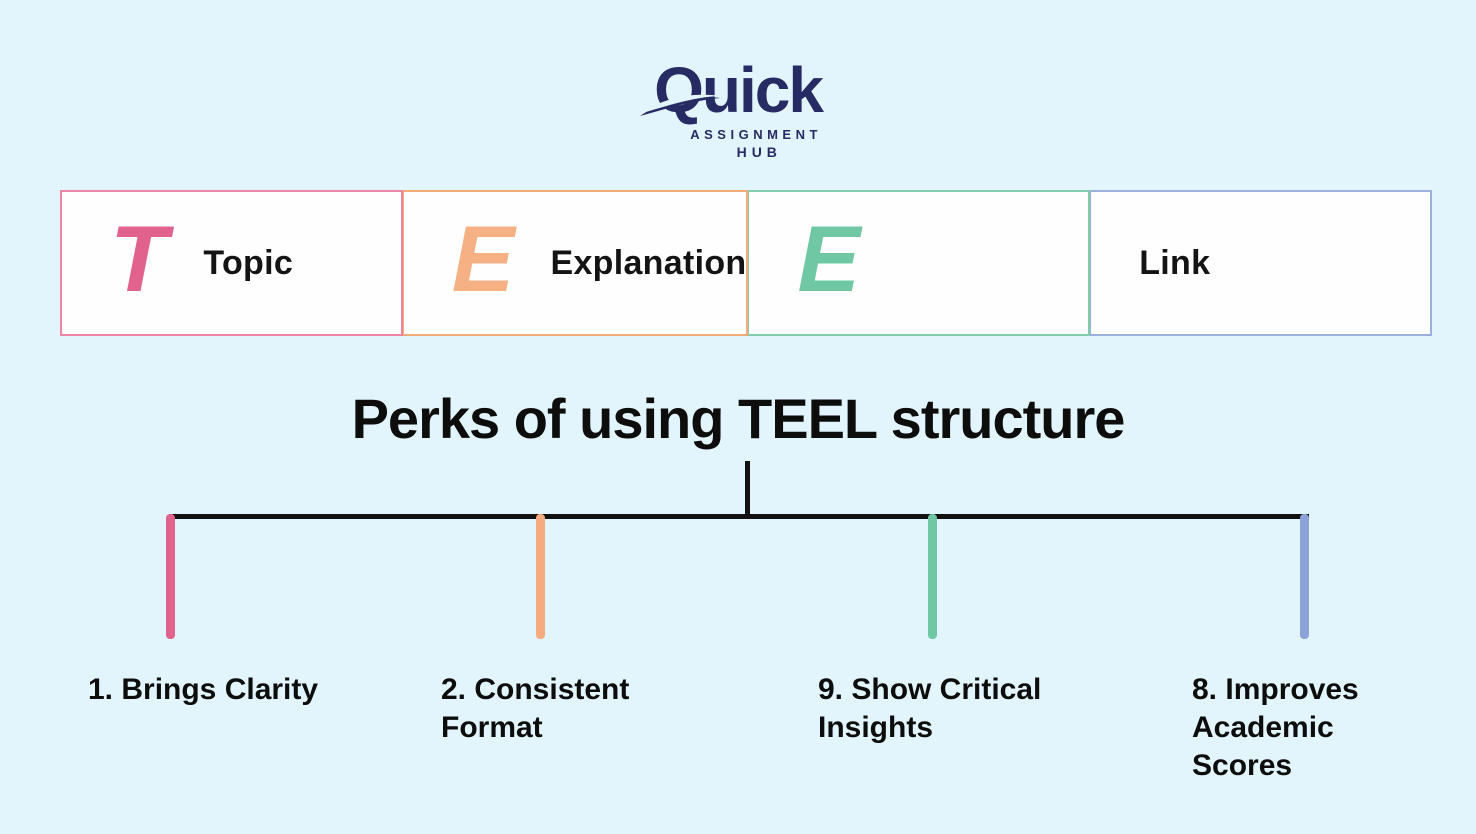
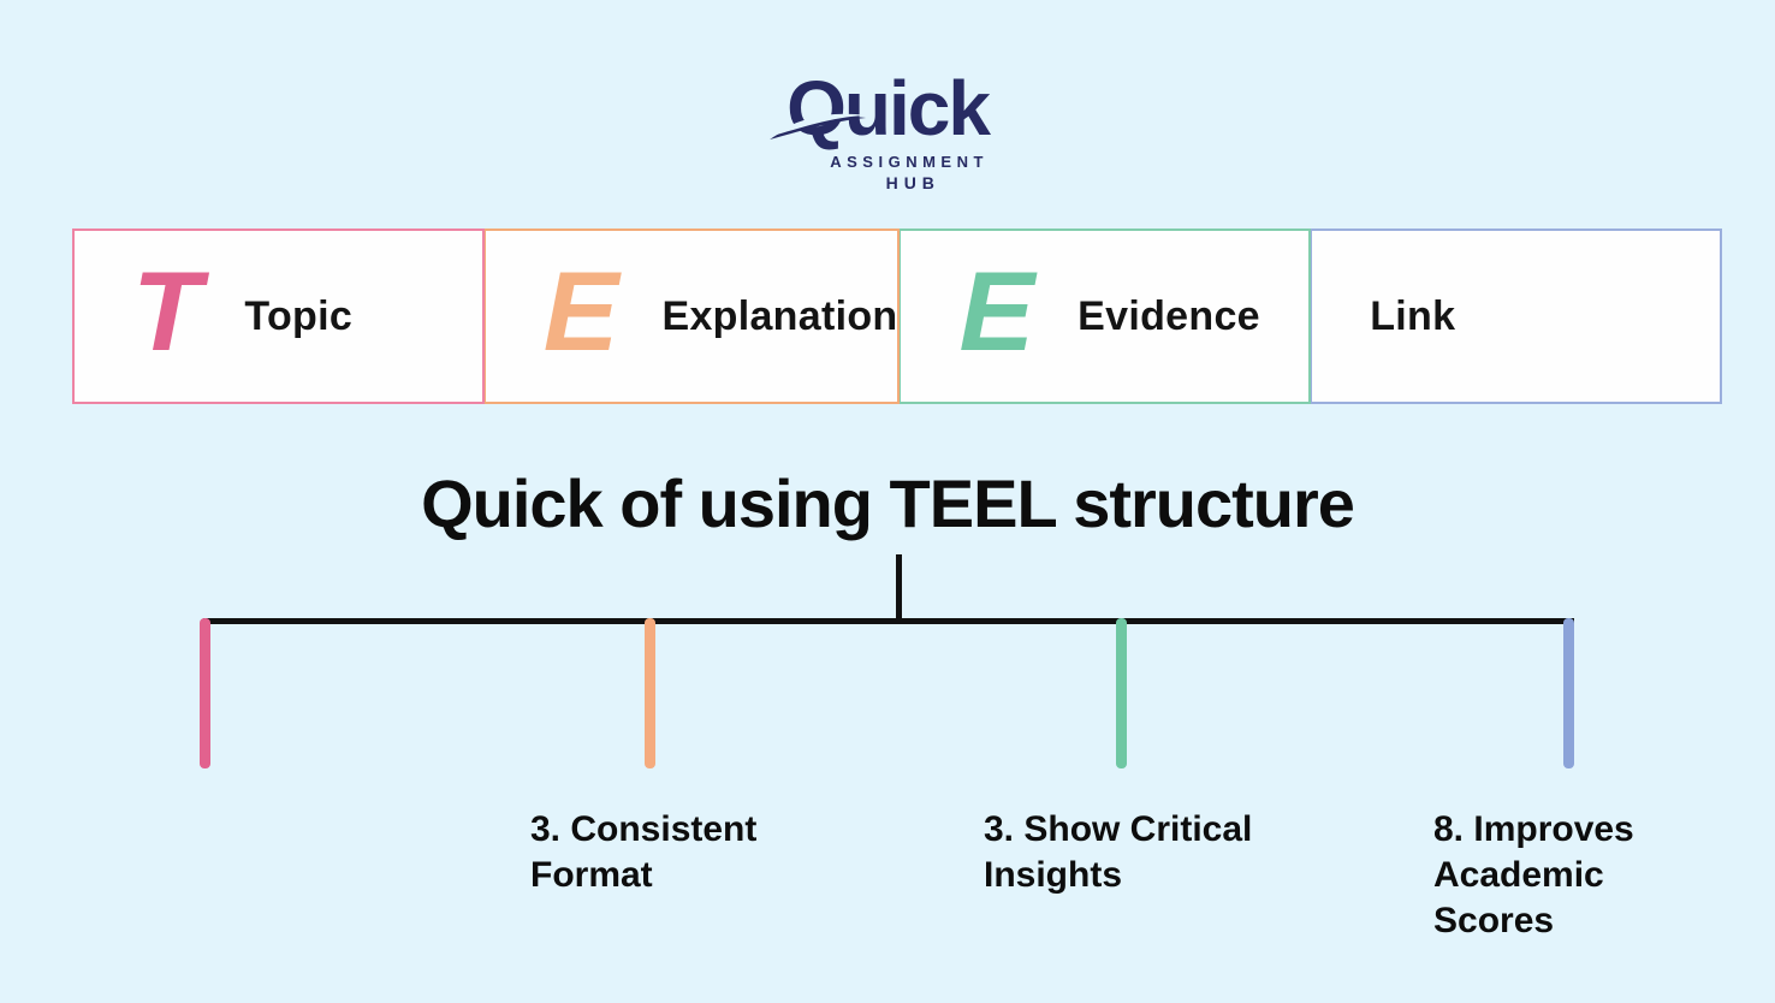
  Quick
  ASSIGNMENT
  HUB
  T
  Topic
  E
  Explanation
  E
+ Evidence
  Link
- Perks of using TEEL structure
+ Quick of using TEEL structure
- 1. Brings Clarity
- 2. Consistent Format
+ 3. Consistent Format
- 9. Show Critical Insights
+ 3. Show Critical Insights
  8. Improves Academic Scores
